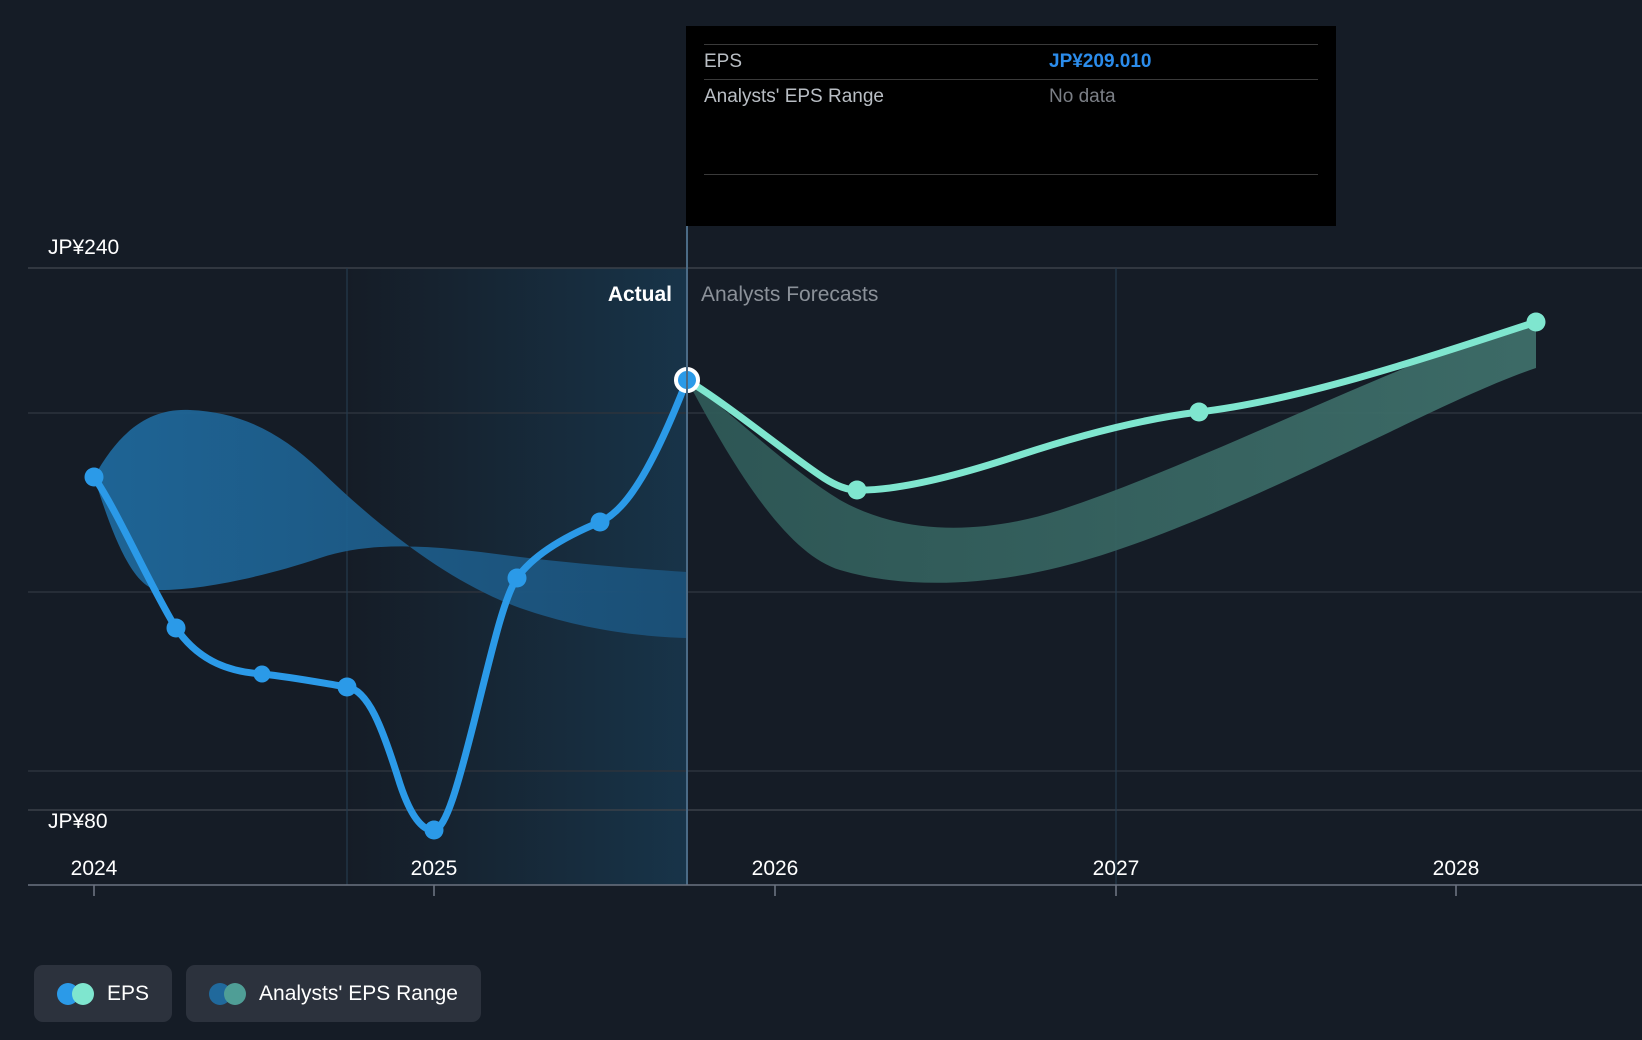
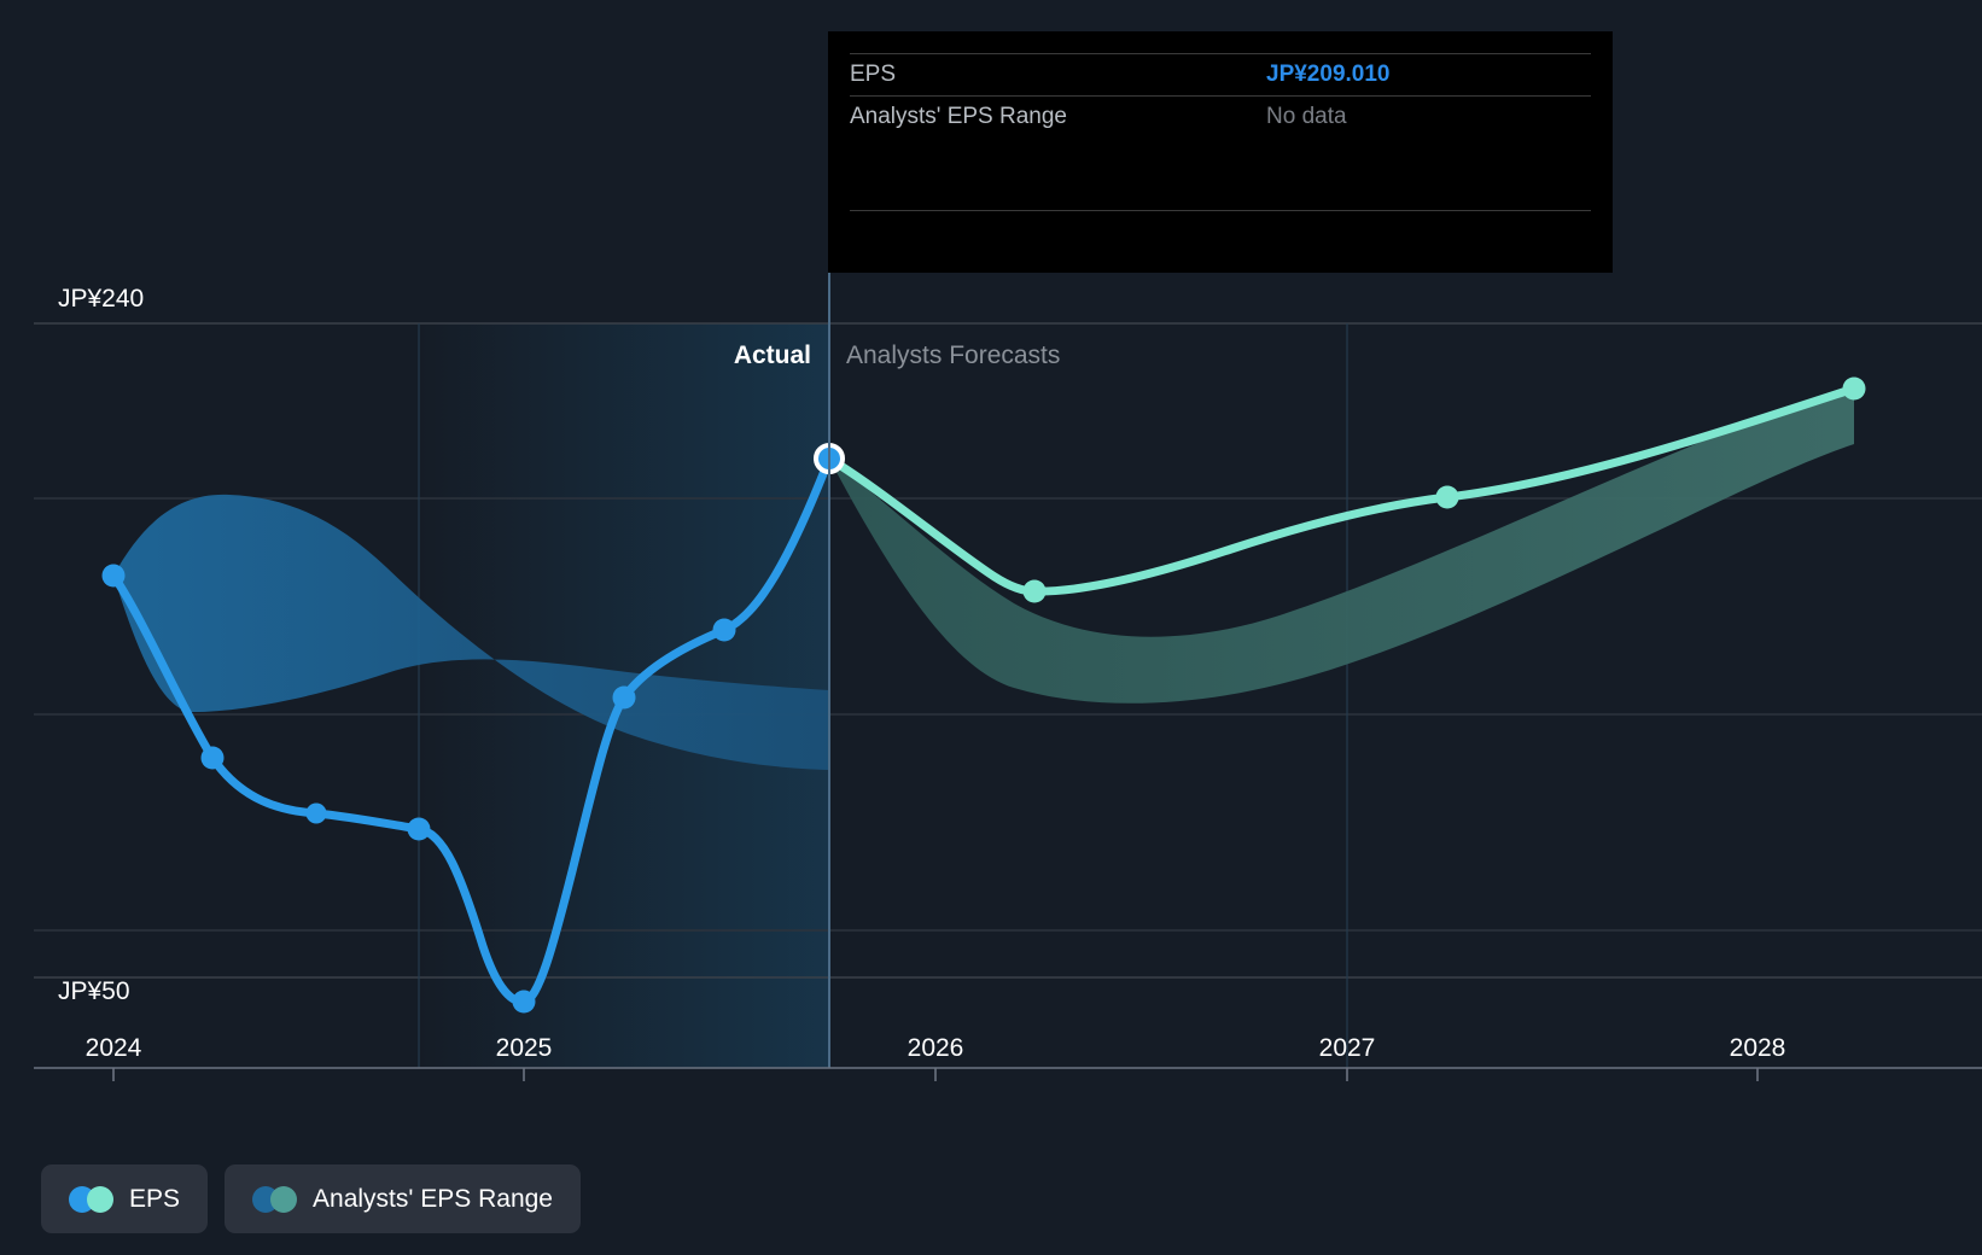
  JP¥240
- JP¥80
+ JP¥50
  2024
  2025
  2026
  2027
  2028
  Actual
  Analysts Forecasts
  EPS
  JP¥209.010
  Analysts' EPS Range
  No data
  EPS
  Analysts' EPS Range
